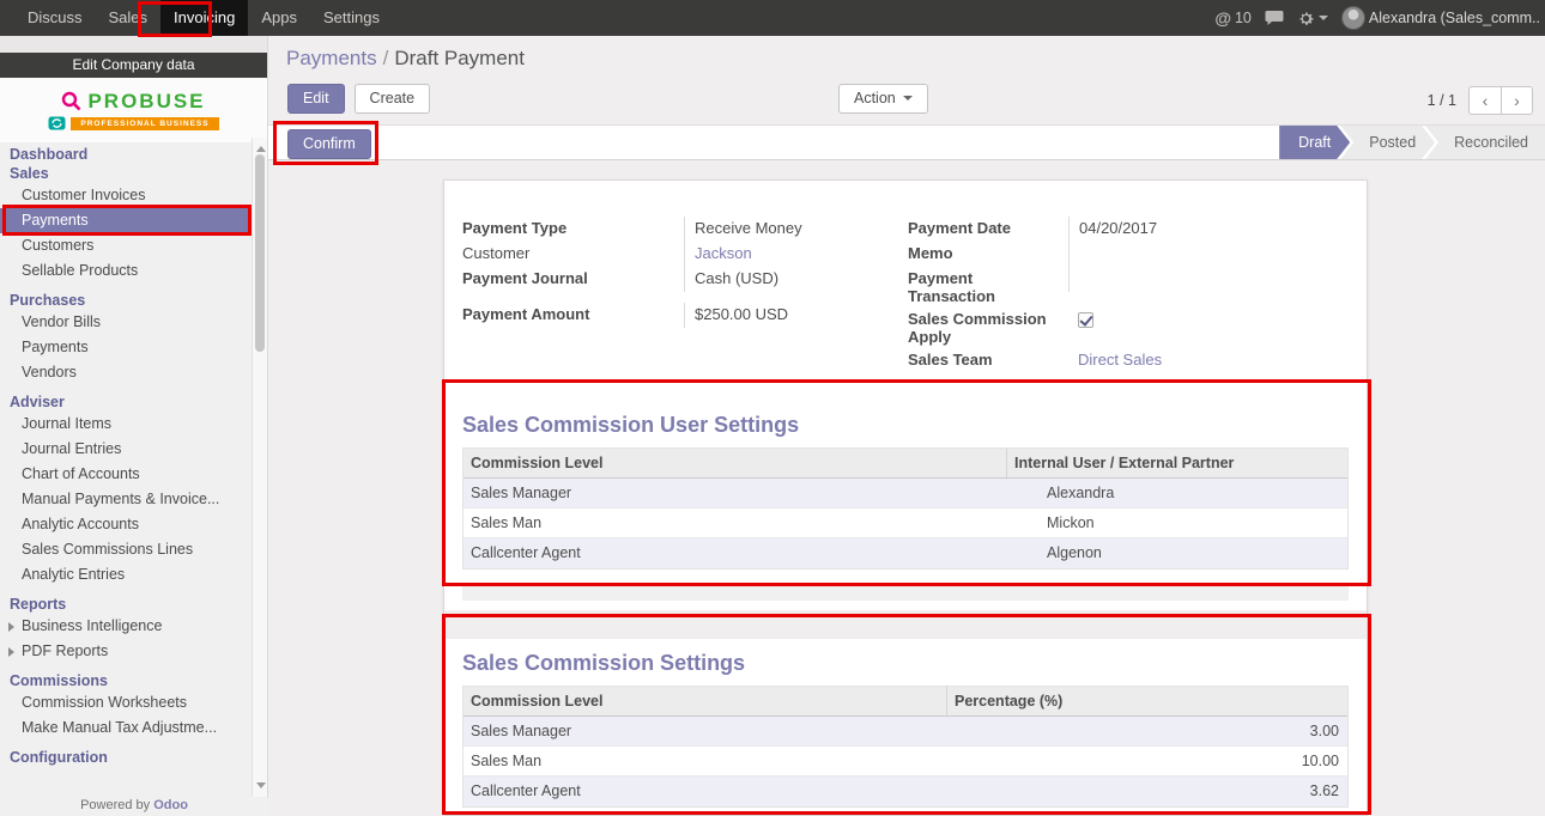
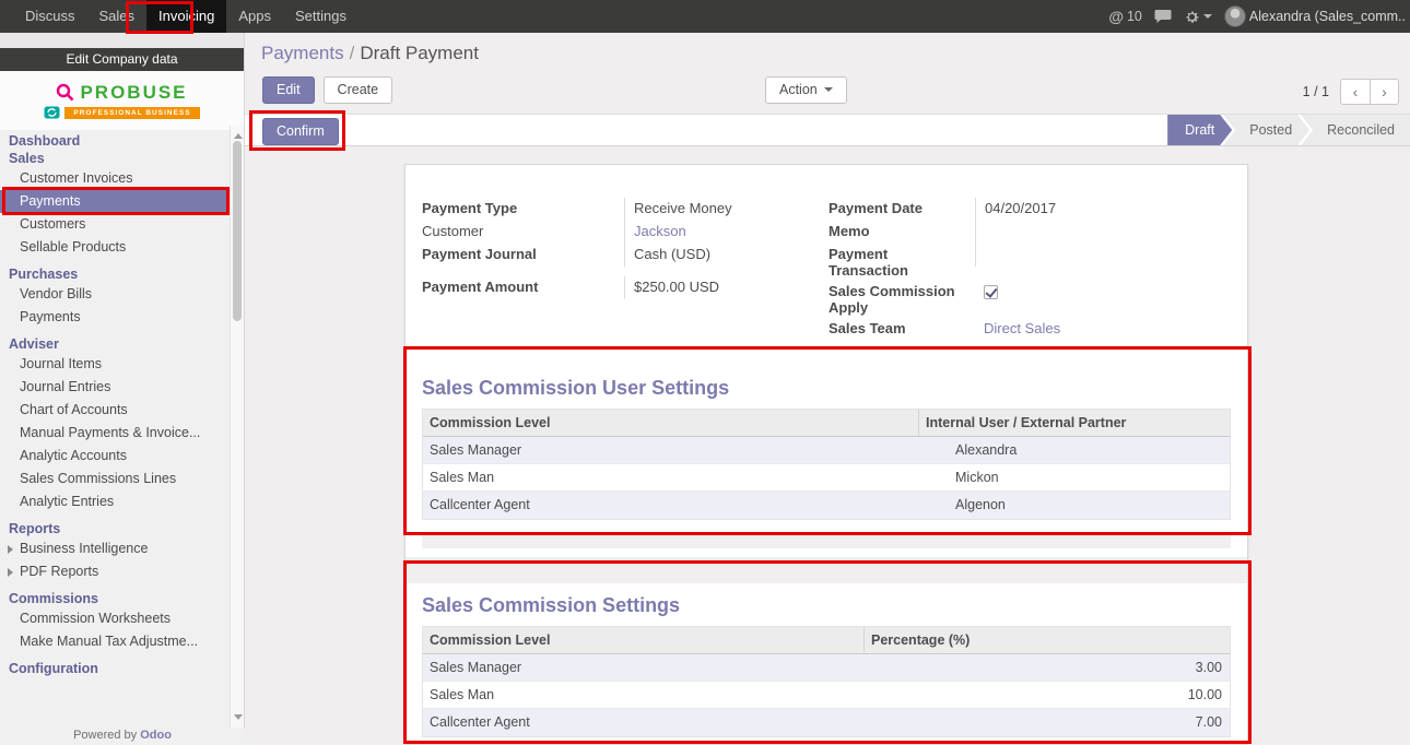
  Discuss
  Sales
  Invoicing
  Apps
  Settings
  @
  10
  Alexandra (Sales_comm..
  Edit Company data
  PROBUSE
  Dashboard
  Sales
  Customer Invoices
  Payments
  Customers
  Sellable Products
  Purchases
  Vendor Bills
  Payments
- Vendors
  Adviser
  Journal Items
  Journal Entries
  Chart of Accounts
  Manual Payments & Invoice...
  Analytic Accounts
  Sales Commissions Lines
  Analytic Entries
  Reports
  Business Intelligence
  PDF Reports
  Commissions
  Commission Worksheets
  Make Manual Tax Adjustme...
  Configuration
  Powered by Odoo
  Payments / Draft Payment
  Edit
  Create
  Action
  1 / 1
  ‹
  ›
  Confirm
  Draft
  Posted
  Reconciled
  Payment Type
  Receive Money
  Customer
  Jackson
  Payment Journal
  Cash (USD)
  Payment Amount
  $250.00 USD
  Payment Date
  04/20/2017
  Memo
  Payment Transaction
  Sales Commission Apply
  Sales Team
  Direct Sales
  Sales Commission User Settings
  Commission Level
  Internal User / External Partner
  Sales Manager
  Alexandra
  Sales Man
  Mickon
  Callcenter Agent
  Algenon
  Sales Commission Settings
  Commission Level
  Percentage (%)
  Sales Manager
  3.00
  Sales Man
  10.00
  Callcenter Agent
- 3.62
+ 7.00
